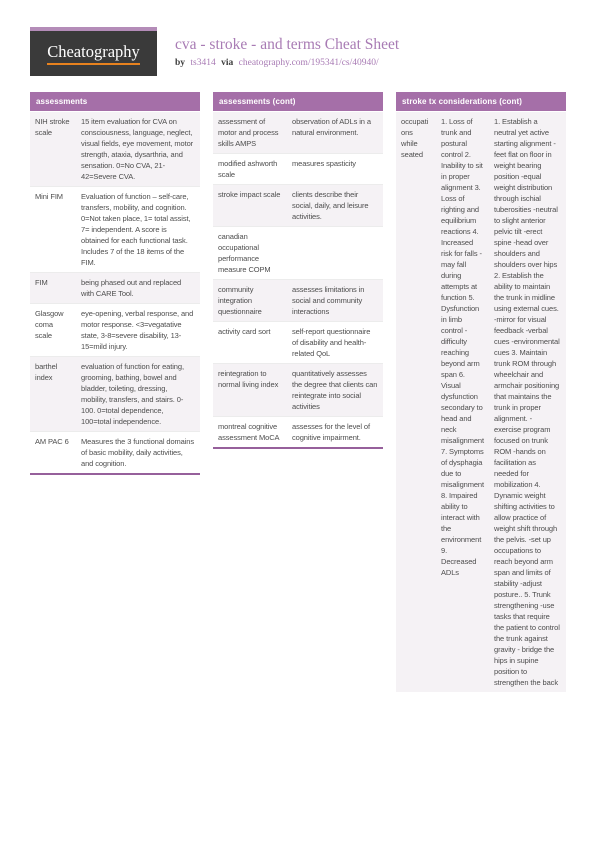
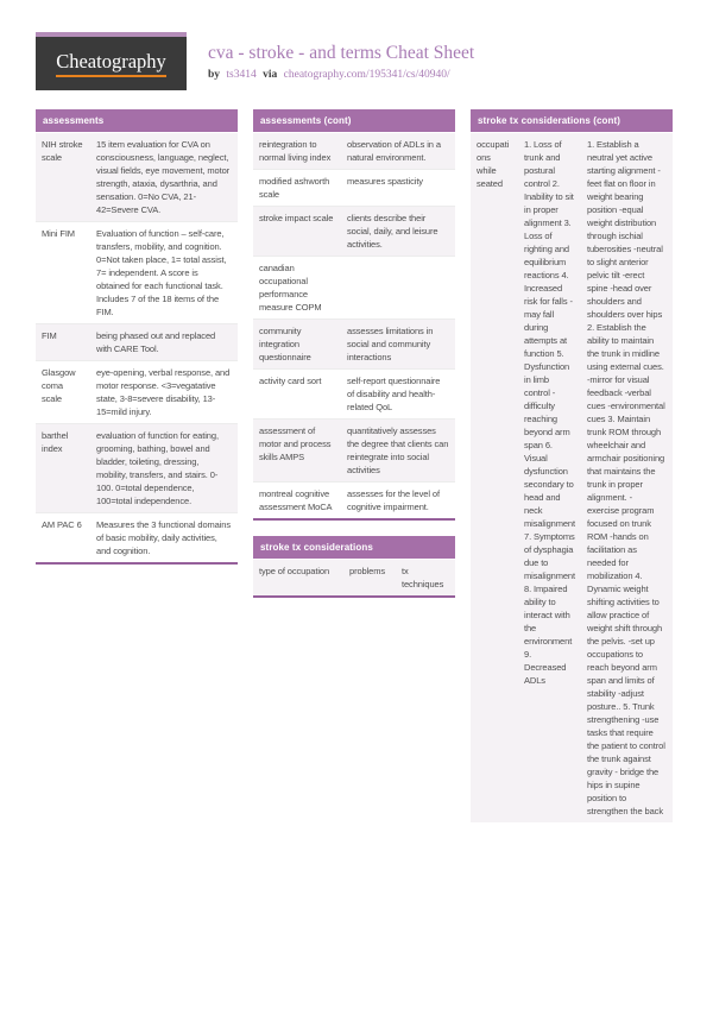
  Cheatography
  cva - stroke - and terms Cheat Sheet
  by ts3414 via cheatography.com/195341/cs/40940/
  assessments
  NIH stroke scale
  15 item evaluation for CVA on consciousness, language, neglect, visual fields, eye movement, motor strength, ataxia, dysarthria, and sensation. 0=No CVA, 21-42=Severe CVA.
  Mini FIM
  Evaluation of function – self-care, transfers, mobility, and cognition. 0=Not taken place, 1= total assist, 7= independent. A score is obtained for each functional task. Includes 7 of the 18 items of the FIM.
  FIM
  being phased out and replaced with CARE Tool.
  Glasgow coma scale
  eye-opening, verbal response, and motor response. <3=vegatative state, 3-8=severe disability, 13-15=mild injury.
  barthel index
  evaluation of function for eating, grooming, bathing, bowel and bladder, toileting, dressing, mobility, transfers, and stairs. 0-100. 0=total dependence, 100=total independence.
  AM PAC 6
  Measures the 3 functional domains of basic mobility, daily activities, and cognition.
  assessments (cont)
- assessment of motor and process skills AMPS
+ reintegration to normal living index
  observation of ADLs in a natural environment.
  modified ashworth scale
  measures spasticity
  stroke impact scale
  clients describe their social, daily, and leisure activities.
  canadian occupational performance measure COPM
  community integration questionnaire
  assesses limitations in social and community interactions
  activity card sort
  self-report questionnaire of disability and health-related QoL
- reintegration to normal living index
+ assessment of motor and process skills AMPS
  quantitatively assesses the degree that clients can reintegrate into social activities
  montreal cognitive assessment MoCA
  assesses for the level of cognitive impairment.
+ stroke tx considerations
+ type of occupation
+ problems
+ tx techniques
  stroke tx considerations (cont)
  occupations while seated
  1. Loss of trunk and postural control 2. Inability to sit in proper alignment 3. Loss of righting and equilibrium reactions 4. Increased risk for falls -may fall during attempts at function 5. Dysfunction in limb control - difficulty reaching beyond arm span 6. Visual dysfunction secondary to head and neck misalignment 7. Symptoms of dysphagia due to misalignment 8. Impaired ability to interact with the environment 9. Decreased ADLs
  1. Establish a neutral yet active starting alignment - feet flat on floor in weight bearing position -equal weight distribution through ischial tuberosities -neutral to slight anterior pelvic tilt -erect spine -head over shoulders and shoulders over hips 2. Establish the ability to maintain the trunk in midline using external cues. -mirror for visual feedback -verbal cues -environmental cues 3. Maintain trunk ROM through wheelchair and armchair positioning that maintains the trunk in proper alignment. - exercise program focused on trunk ROM -hands on facilitation as needed for mobilization 4. Dynamic weight shifting activities to allow practice of weight shift through the pelvis. -set up occupations to reach beyond arm span and limits of stability -adjust posture.. 5. Trunk strengthening -use tasks that require the patient to control the trunk against gravity - bridge the hips in supine position to strengthen the back
